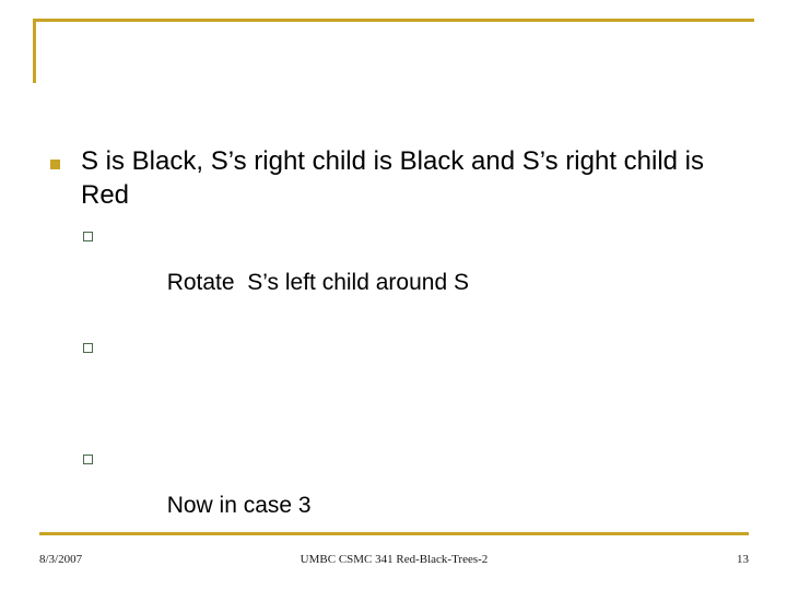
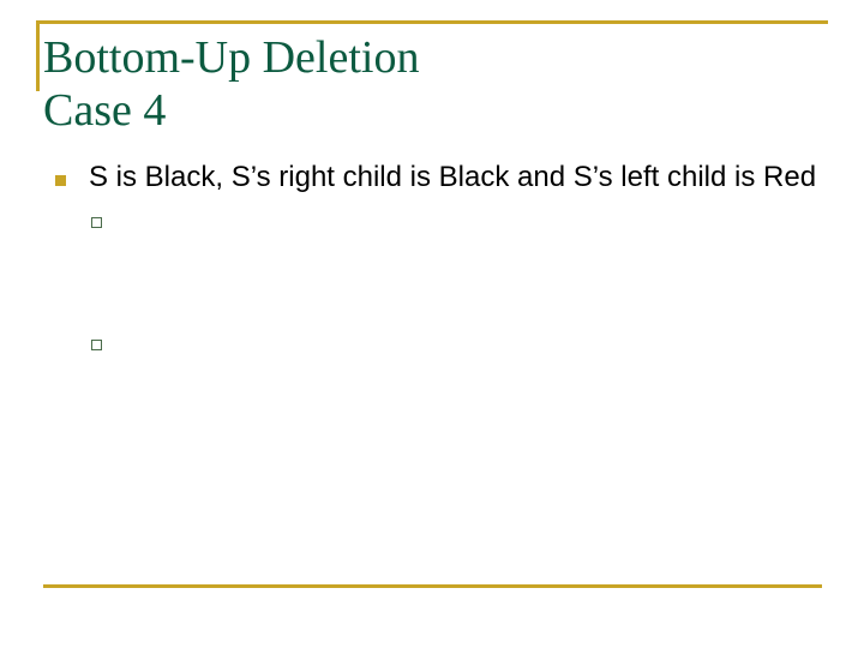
+ Bottom-Up Deletion
+ Case 4
- S is Black, S’s right child is Black and S’s right child is Red
+ S is Black, S’s right child is Black and S’s left child is Red
- Rotate S’s left child around S
- Now in case 3
- 8/3/2007
- UMBC CSMC 341 Red-Black-Trees-2
- 13
